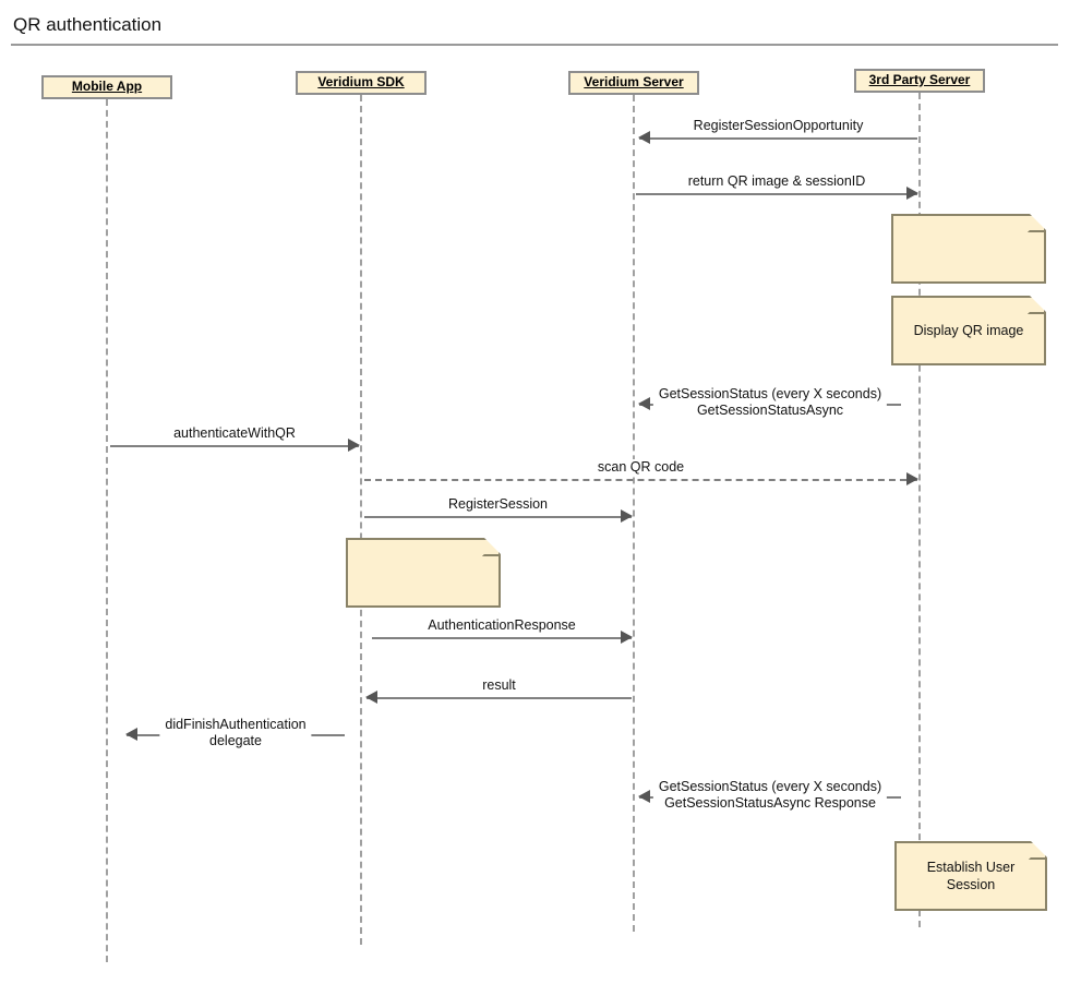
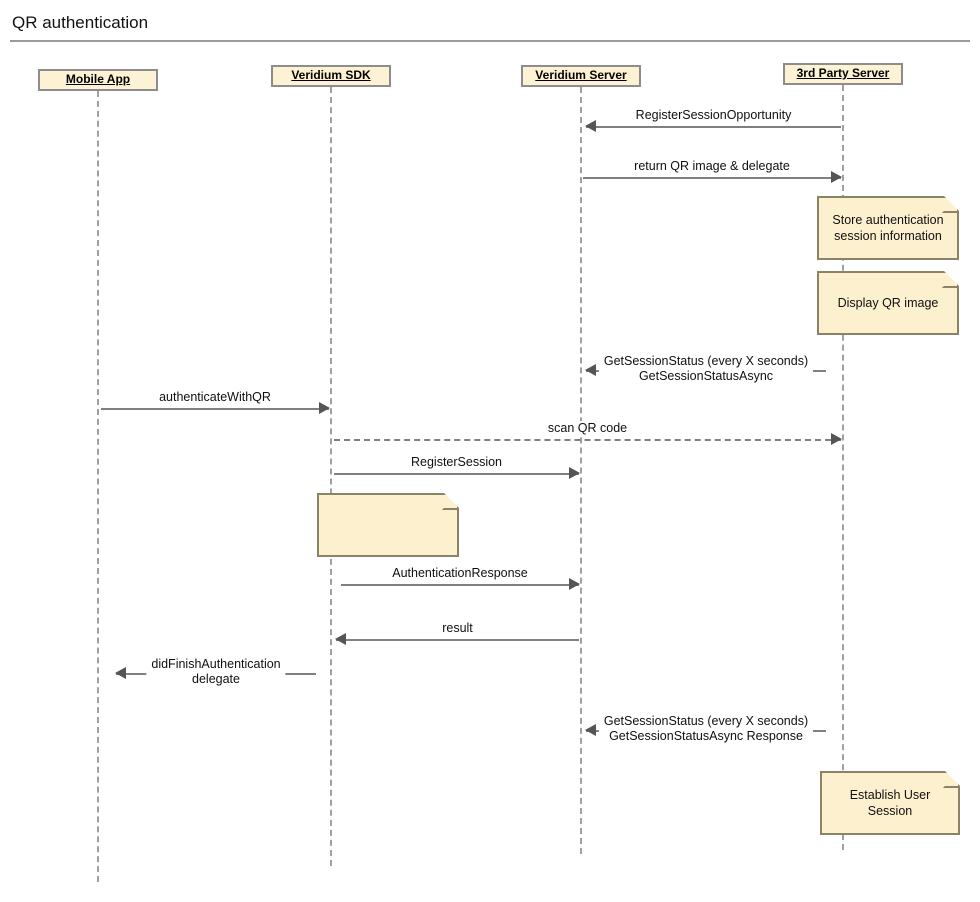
  QR authentication
  Mobile App
  Veridium SDK
  Veridium Server
  3rd Party Server
  RegisterSessionOpportunity
- return QR image & sessionID
+ return QR image & delegate
  GetSessionStatus (every X seconds)
  GetSessionStatusAsync
  authenticateWithQR
  scan QR code
  RegisterSession
  AuthenticationResponse
  result
  didFinishAuthentication
  delegate
  GetSessionStatus (every X seconds)
  GetSessionStatusAsync Response
+ Store authentication session information
  Display QR image
  Establish User Session
